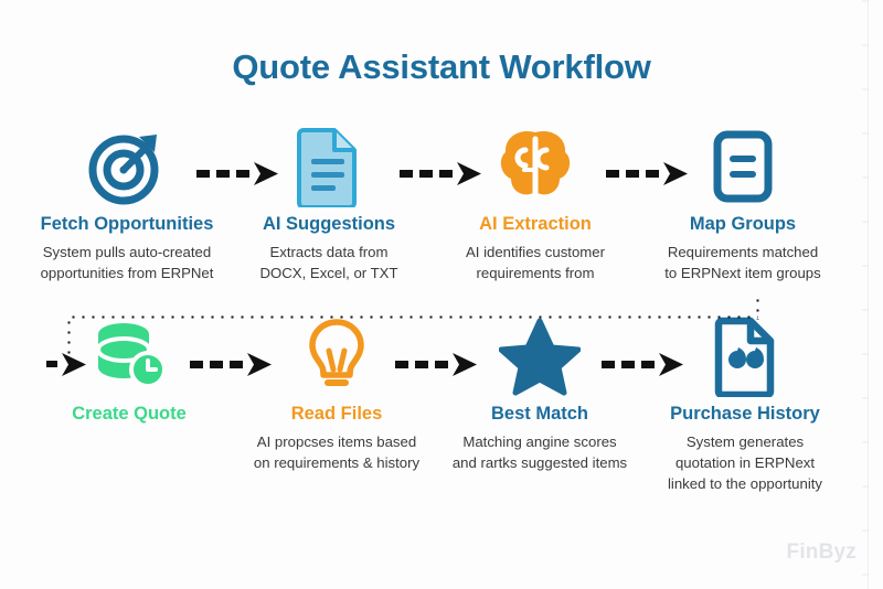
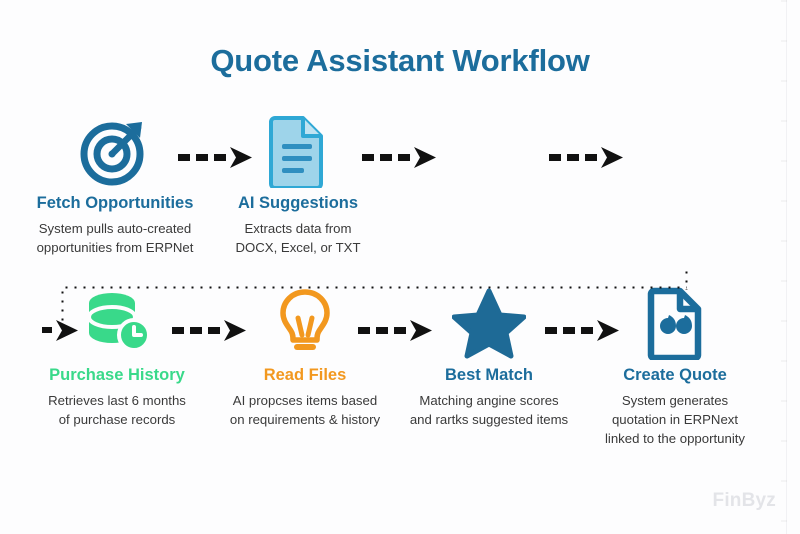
  Quote Assistant Workflow
  Fetch Opportunities
  System pulls auto-created
  opportunities from ERPNet
  AI Suggestions
  Extracts data from
  DOCX, Excel, or TXT
- AI Extraction
- AI identifies customer
- requirements from
- Map Groups
- Requirements matched
- to ERPNext item groups
- Create Quote
+ Purchase History
+ Retrieves last 6 months
+ of purchase records
  Read Files
  AI propcses items based
  on requirements & history
  Best Match
  Matching angine scores
  and rartks suggested items
- Purchase History
+ Create Quote
  System generates
  quotation in ERPNext
  linked to the opportunity
  FinByz
